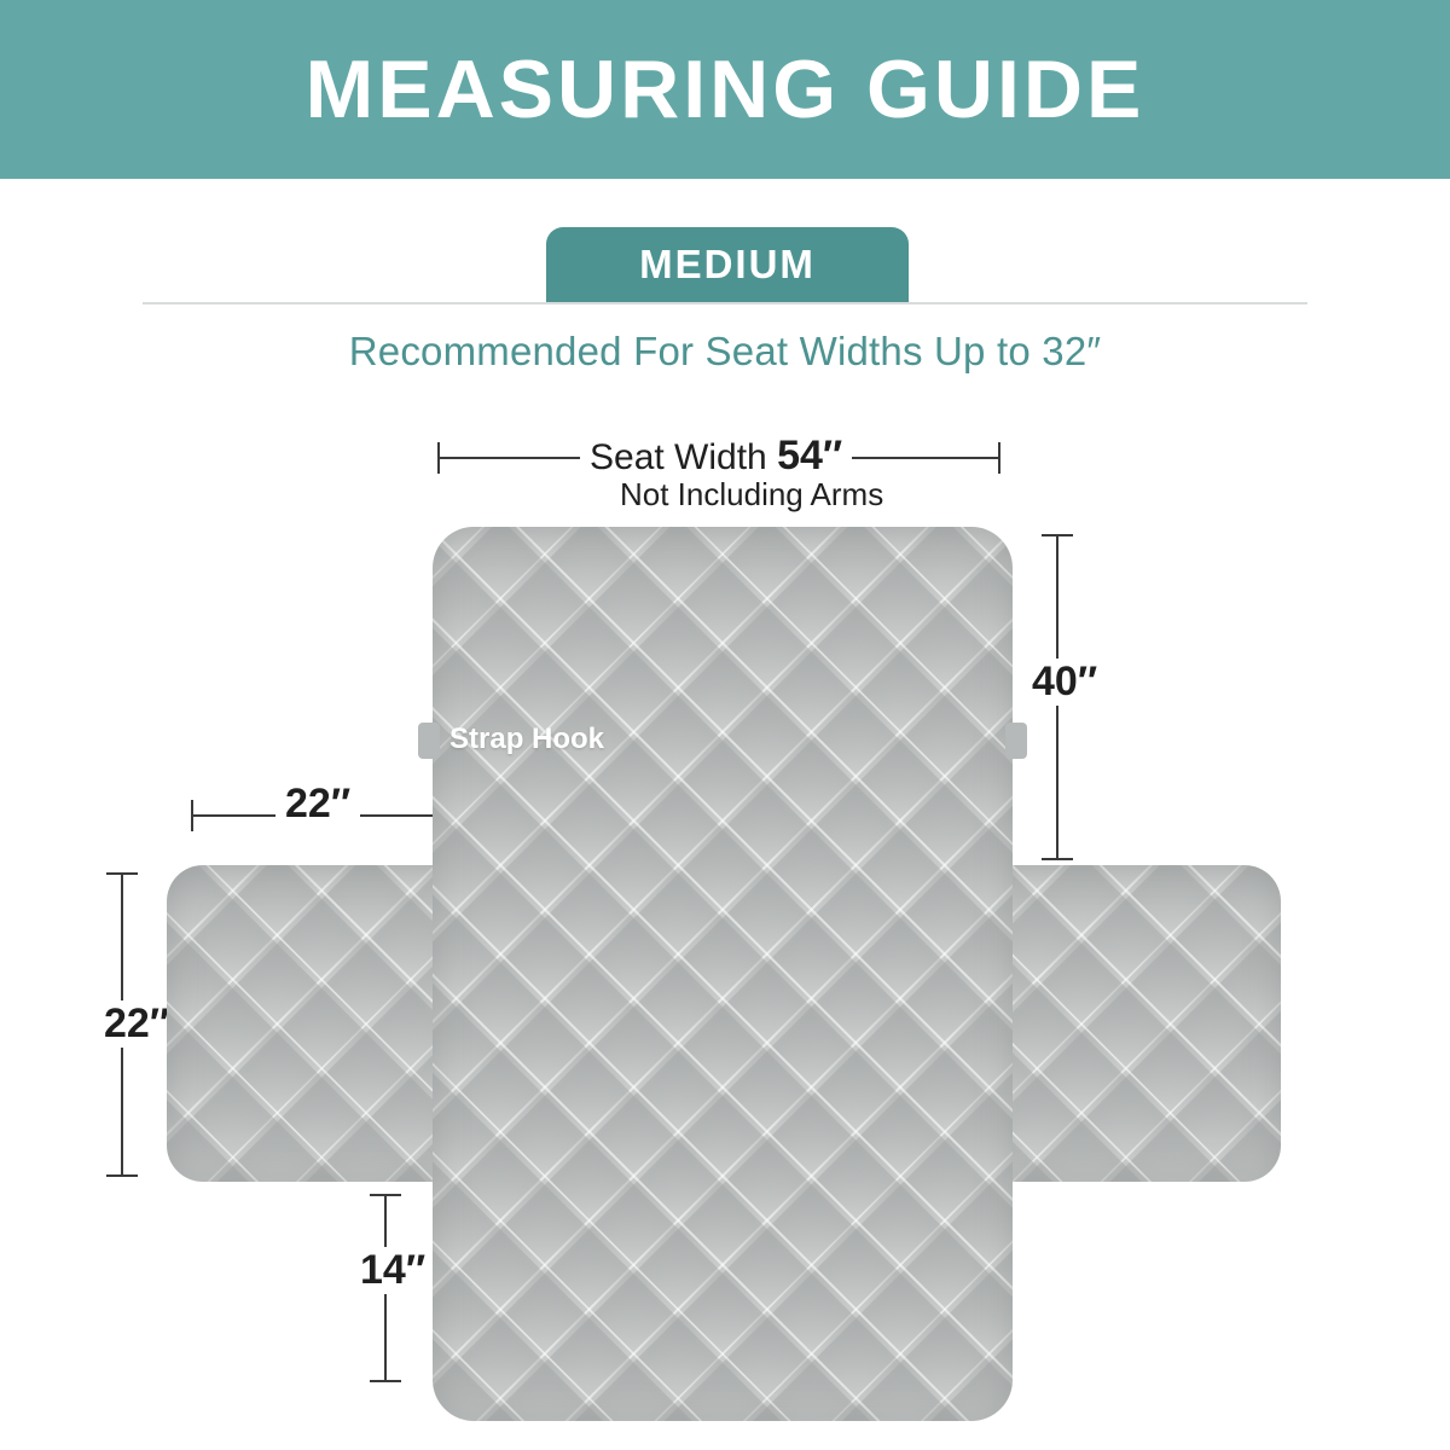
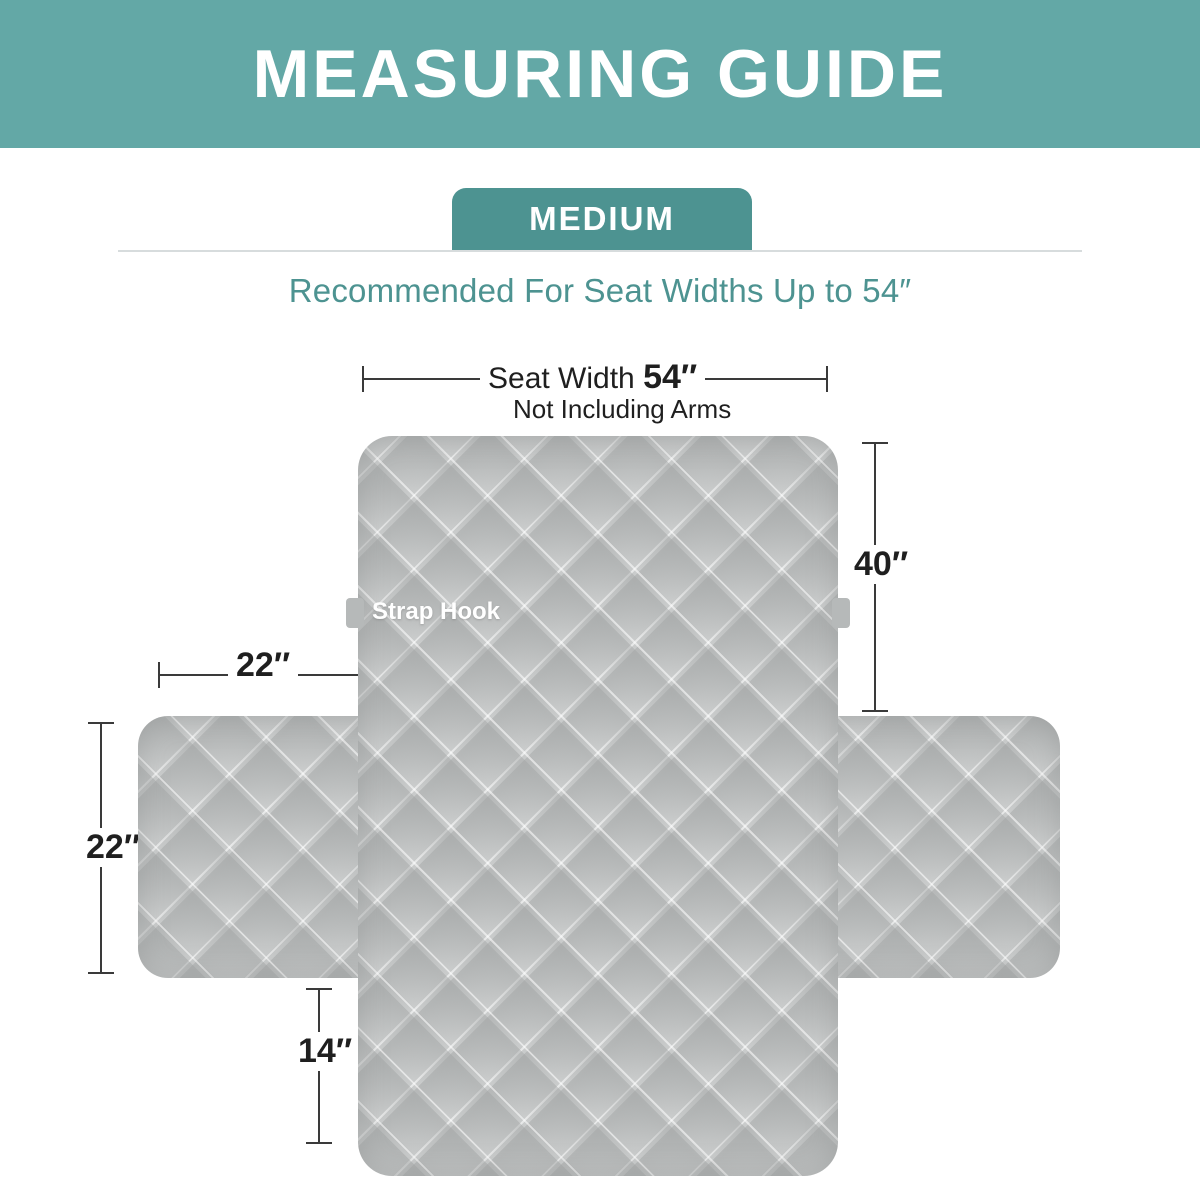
  MEASURING GUIDE
  MEDIUM
- Recommended For Seat Widths Up to 32″
+ Recommended For Seat Widths Up to 54″
  Seat Width 54″
  Not Including Arms
  Strap Hook
  40″
  22″
  22″
  14″
